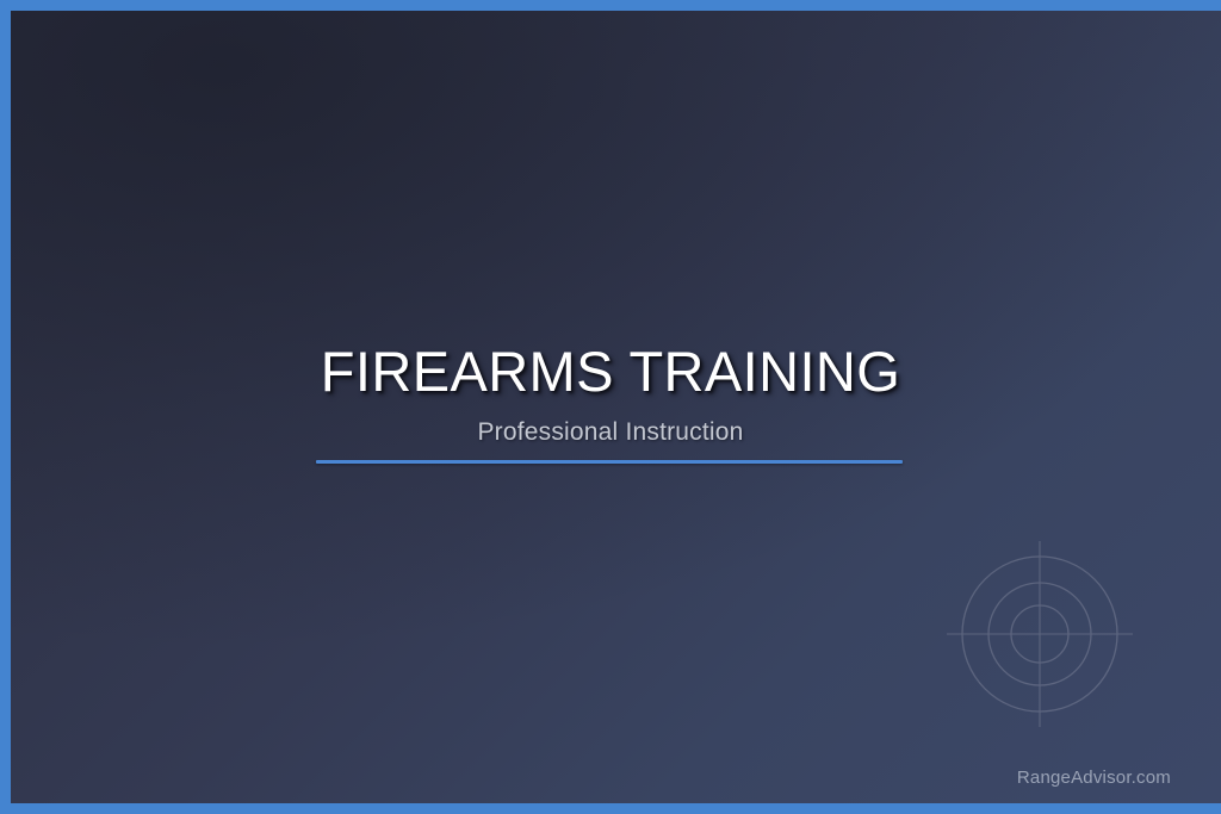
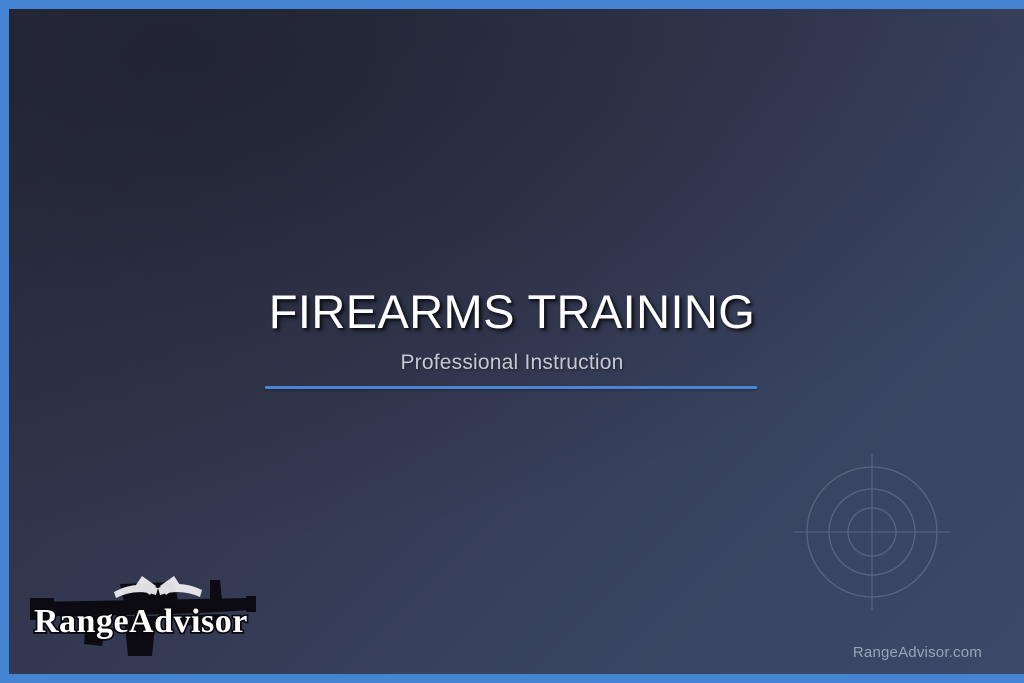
  FIREARMS TRAINING
  Professional Instruction
+ RangeAdvisor
  RangeAdvisor.com
